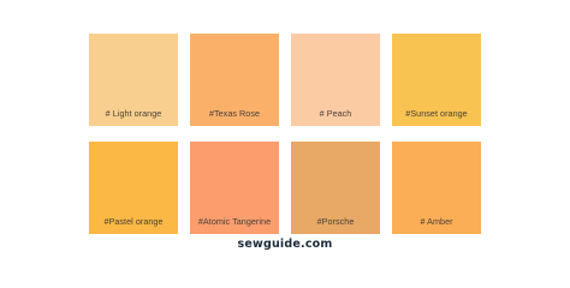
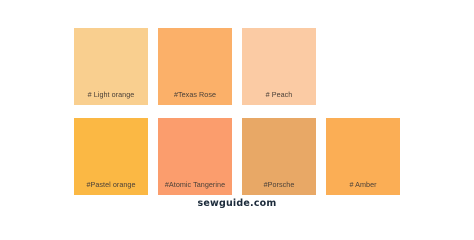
  # Light orange
  #Texas Rose
  # Peach
- #Sunset orange
  #Pastel orange
  #Atomic Tangerine
  #Porsche
  # Amber
  sewguide.com
